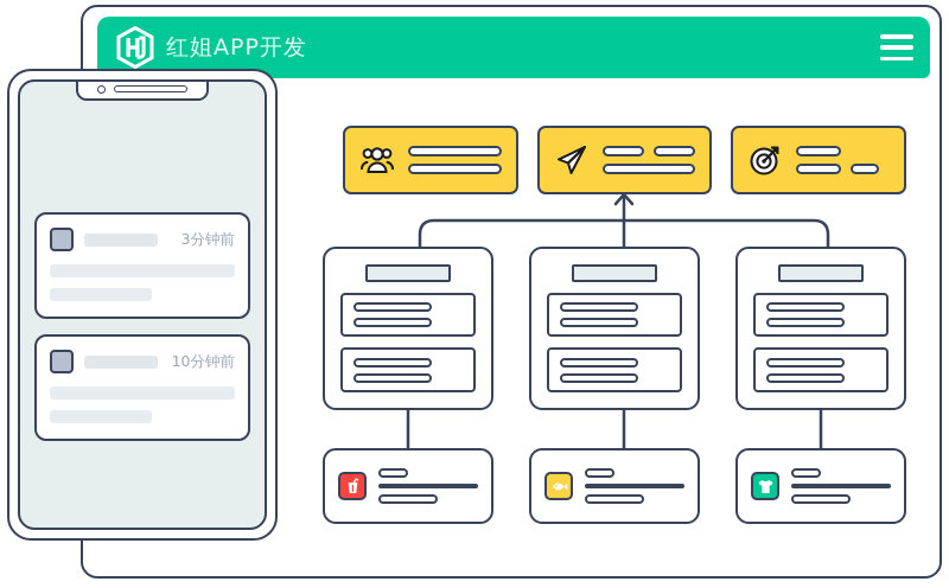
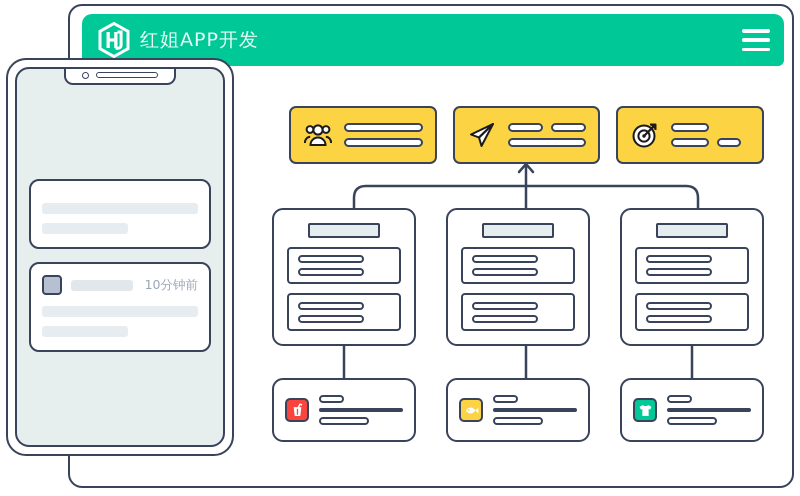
  红姐APP开发
- 3分钟前
  10分钟前
